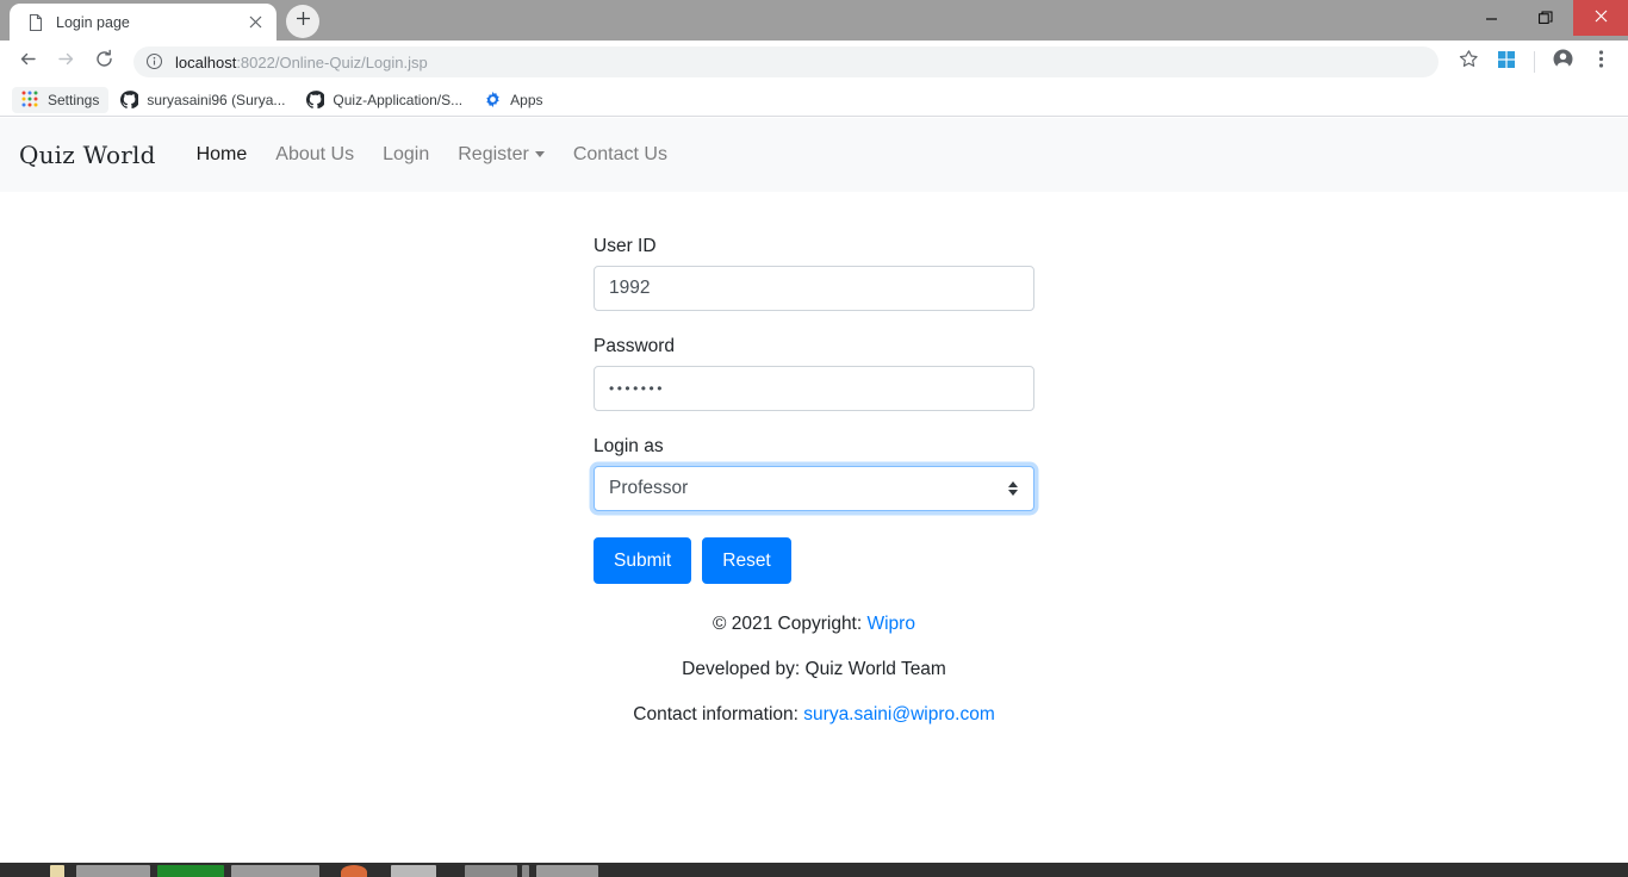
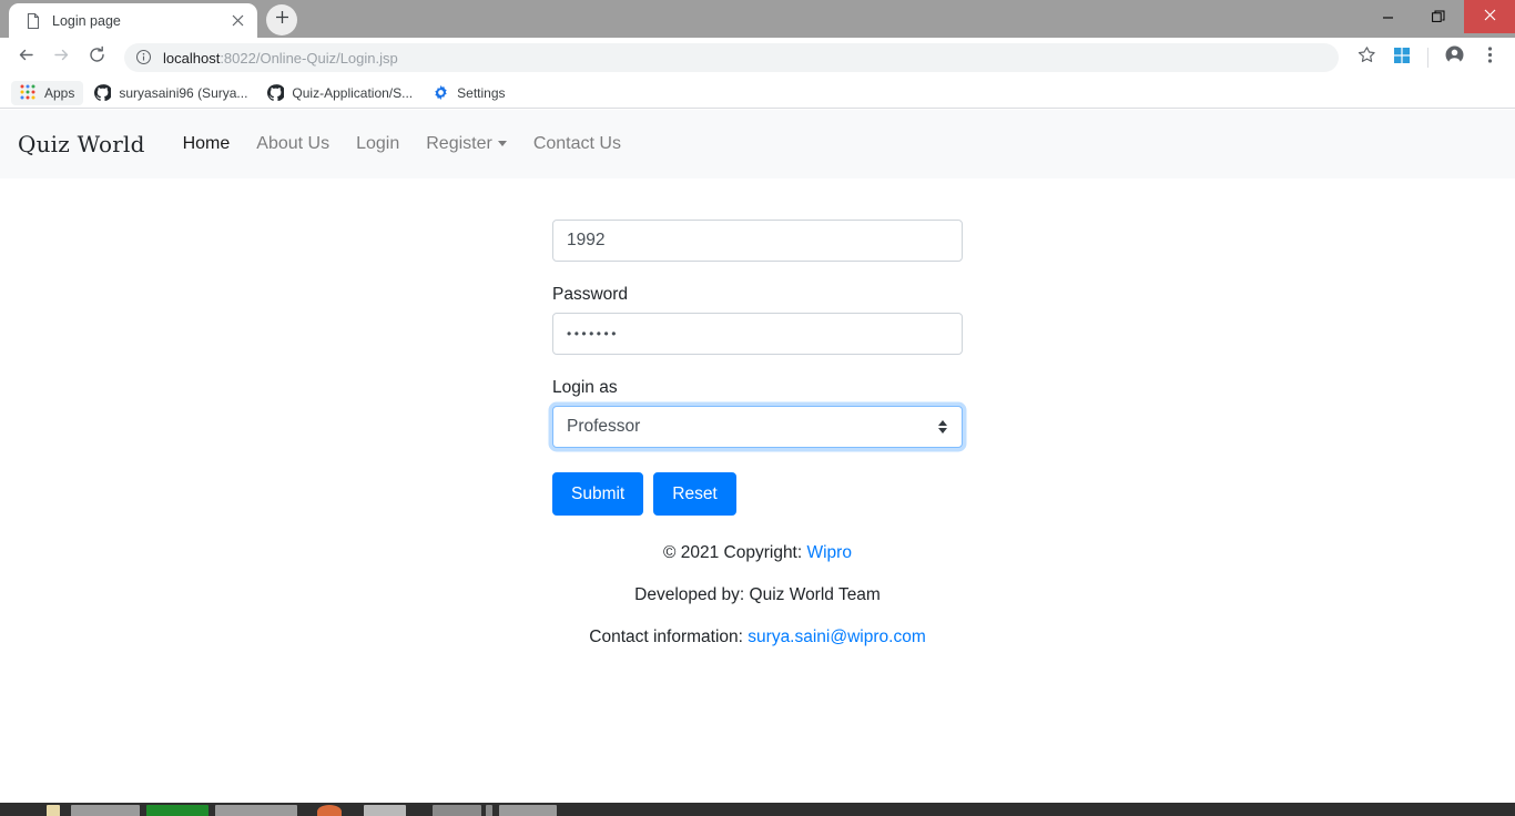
  Login page
  localhost:8022/Online-Quiz/Login.jsp
- Settings
+ Apps
  suryasaini96 (Surya...
  Quiz-Application/S...
- Apps
+ Settings
  Quiz World
  Home
  About Us
  Login
  Register
  Contact Us
- User ID
  1992
  Password
  •••••••
  Login as
  Professor
  Submit
  Reset
  © 2021 Copyright: Wipro
  Developed by: Quiz World Team
  Contact information: surya.saini@wipro.com
